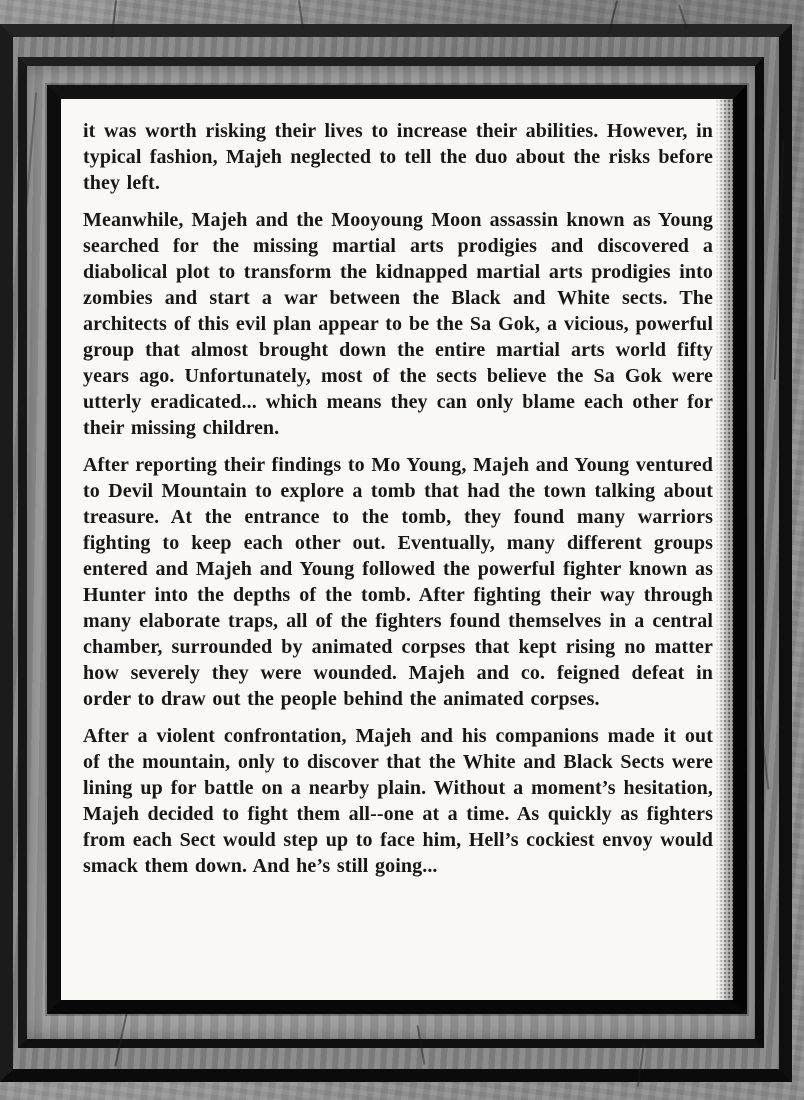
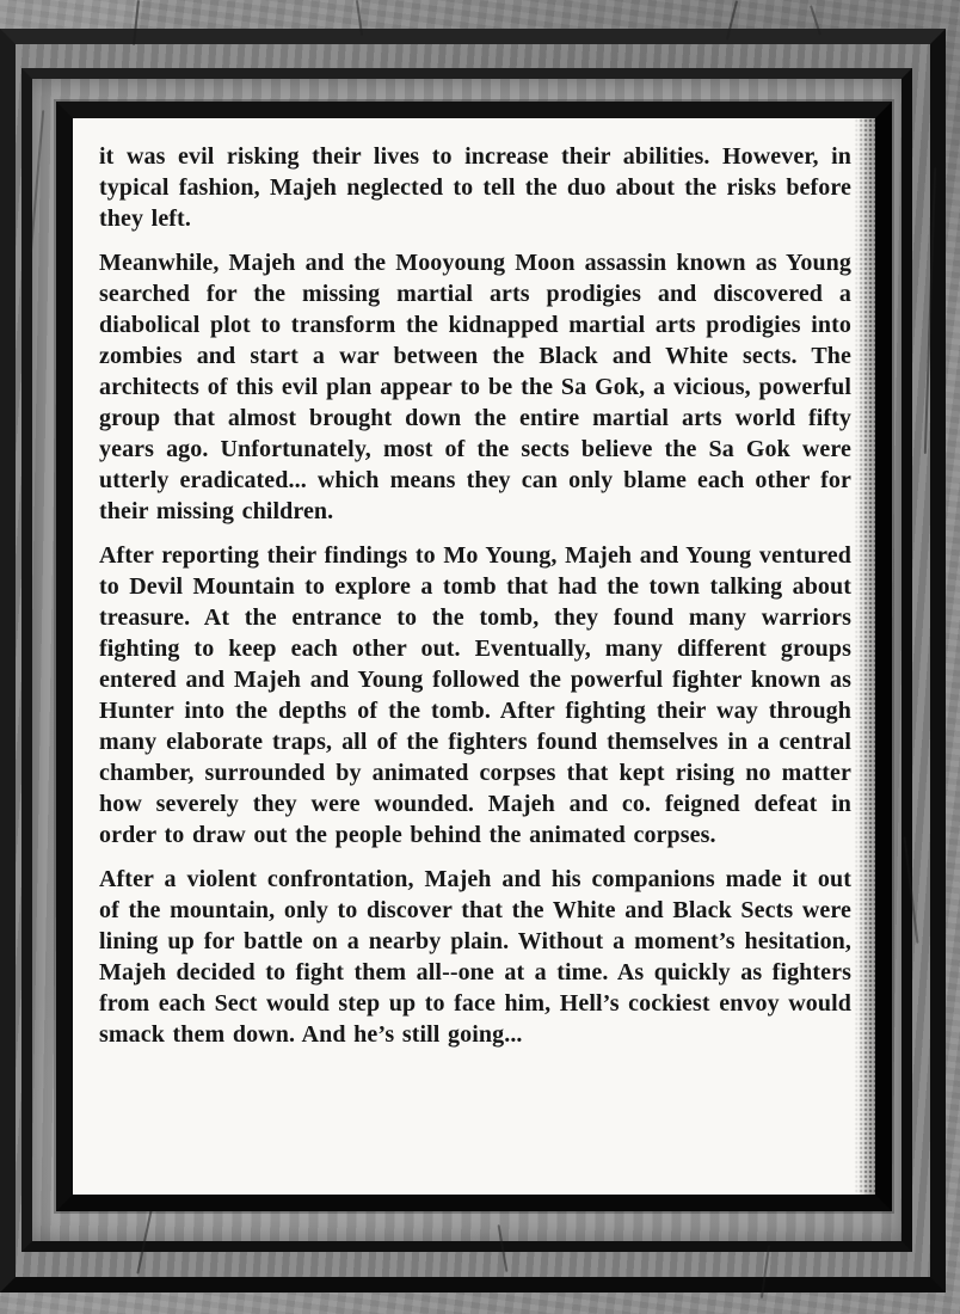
- it was worth risking their lives to increase their abilities. However, in typical fashion, Majeh neglected to tell the duo about the risks before they left.
+ it was evil risking their lives to increase their abilities. However, in typical fashion, Majeh neglected to tell the duo about the risks before they left.
  Meanwhile, Majeh and the Mooyoung Moon assassin known as Young searched for the missing martial arts prodigies and discovered a diabolical plot to transform the kidnapped martial arts prodigies into zombies and start a war between the Black and White sects. The architects of this evil plan appear to be the Sa Gok, a vicious, powerful group that almost brought down the entire martial arts world fifty years ago. Unfortunately, most of the sects believe the Sa Gok were utterly eradicated... which means they can only blame each other for their missing children.
  After reporting their findings to Mo Young, Majeh and Young ventured to Devil Mountain to explore a tomb that had the town talking about treasure. At the entrance to the tomb, they found many warriors fighting to keep each other out. Eventually, many different groups entered and Majeh and Young followed the powerful fighter known as Hunter into the depths of the tomb. After fighting their way through many elaborate traps, all of the fighters found themselves in a central chamber, surrounded by animated corpses that kept rising no matter how severely they were wounded. Majeh and co. feigned defeat in order to draw out the people behind the animated corpses.
  After a violent confrontation, Majeh and his companions made it out of the mountain, only to discover that the White and Black Sects were lining up for battle on a nearby plain. Without a moment’s hesitation, Majeh decided to fight them all--one at a time. As quickly as fighters from each Sect would step up to face him, Hell’s cockiest envoy would smack them down. And he’s still going...
